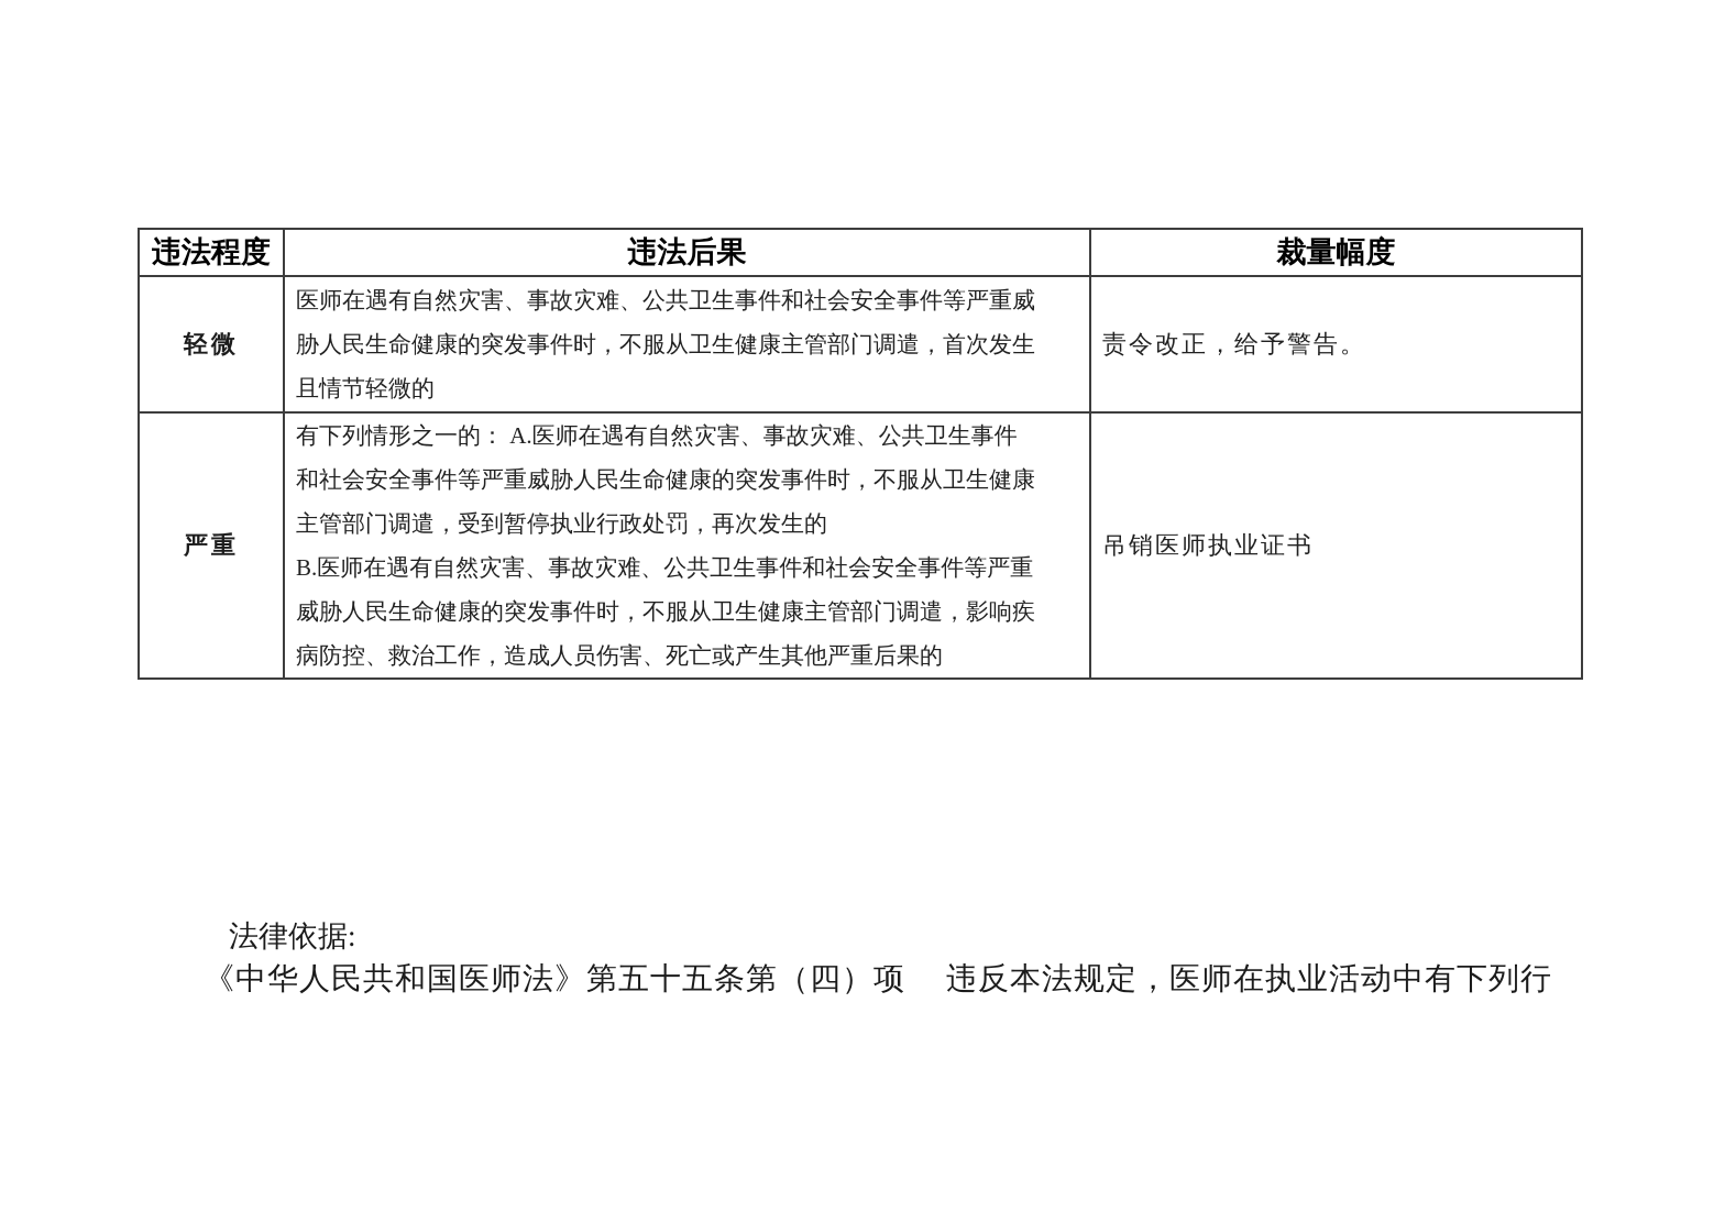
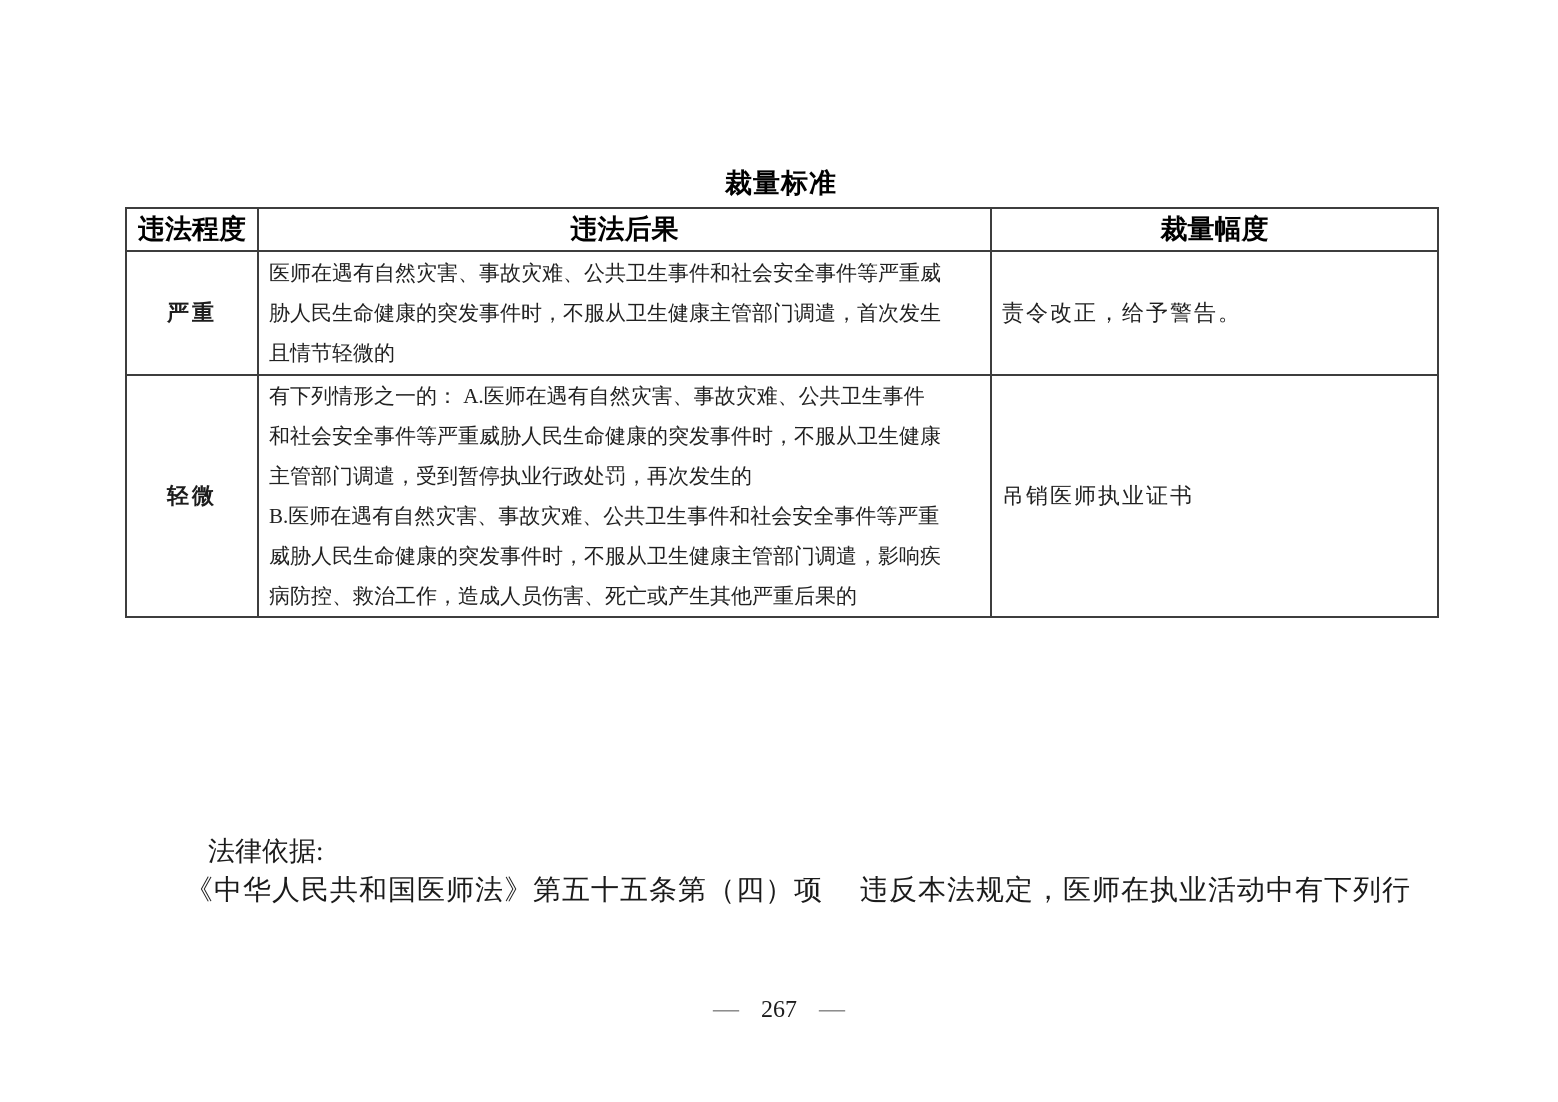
+ 裁量标准
  违法程度	违法后果	裁量幅度
- 轻微	医师在遇有自然灾害、事故灾难、公共卫生事件和社会安全事件等严重威 胁人民生命健康的突发事件时，不服从卫生健康主管部门调遣，首次发生 且情节轻微的	责令改正，给予警告。
+ 严重	医师在遇有自然灾害、事故灾难、公共卫生事件和社会安全事件等严重威 胁人民生命健康的突发事件时，不服从卫生健康主管部门调遣，首次发生 且情节轻微的	责令改正，给予警告。
- 严重	有下列情形之一的： A.医师在遇有自然灾害、事故灾难、公共卫生事件 和社会安全事件等严重威胁人民生命健康的突发事件时，不服从卫生健康 主管部门调遣，受到暂停执业行政处罚，再次发生的 B.医师在遇有自然灾害、事故灾难、公共卫生事件和社会安全事件等严重 威胁人民生命健康的突发事件时，不服从卫生健康主管部门调遣，影响疾 病防控、救治工作，造成人员伤害、死亡或产生其他严重后果的	吊销医师执业证书
+ 轻微	有下列情形之一的： A.医师在遇有自然灾害、事故灾难、公共卫生事件 和社会安全事件等严重威胁人民生命健康的突发事件时，不服从卫生健康 主管部门调遣，受到暂停执业行政处罚，再次发生的 B.医师在遇有自然灾害、事故灾难、公共卫生事件和社会安全事件等严重 威胁人民生命健康的突发事件时，不服从卫生健康主管部门调遣，影响疾 病防控、救治工作，造成人员伤害、死亡或产生其他严重后果的	吊销医师执业证书
  法律依据:
  《中华人民共和国医师法》第五十五条第（四）项 违反本法规定，医师在执业活动中有下列行
+ — 267 —
